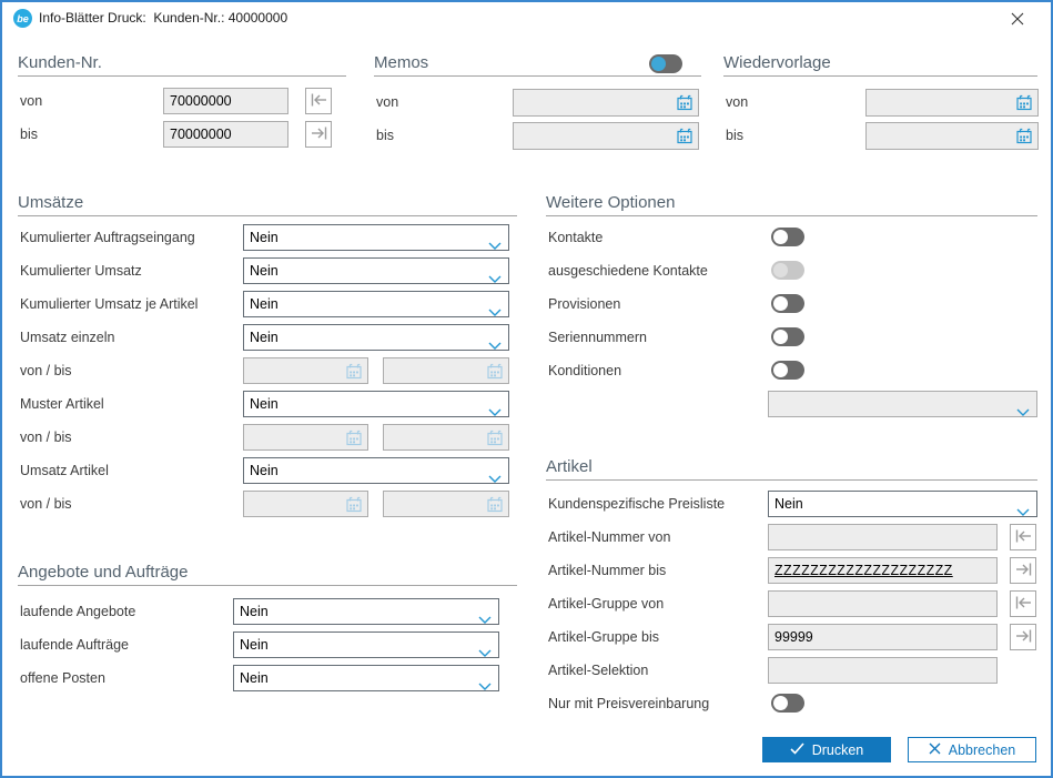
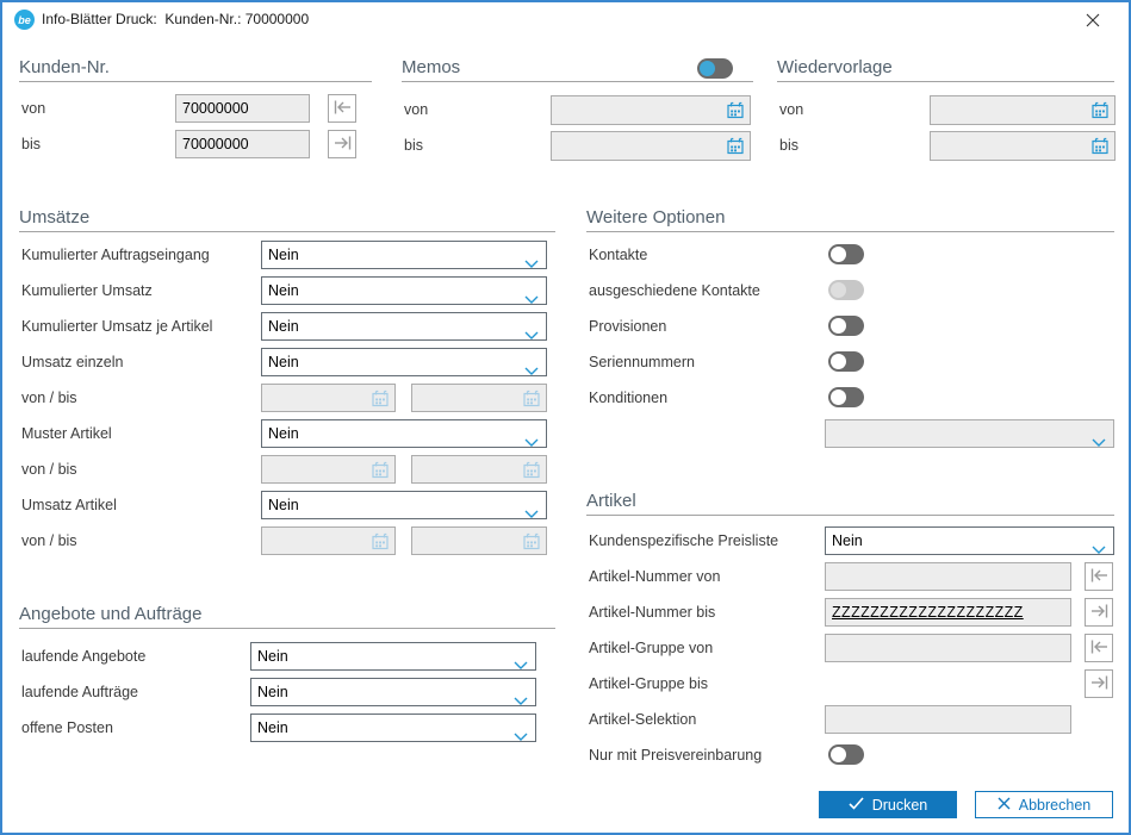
  be
- Info-Blätter Druck: Kunden-Nr.: 40000000
+ Info-Blätter Druck: Kunden-Nr.: 70000000
  Kunden-Nr.
  von
  70000000
  bis
  70000000
  Memos
  von
  bis
  Wiedervorlage
  von
  bis
  Umsätze
  Kumulierter Auftragseingang
  Nein
  Kumulierter Umsatz
  Nein
  Kumulierter Umsatz je Artikel
  Nein
  Umsatz einzeln
  Nein
  von / bis
  Muster Artikel
  Nein
  von / bis
  Umsatz Artikel
  Nein
  von / bis
  Angebote und Aufträge
  laufende Angebote
  Nein
  laufende Aufträge
  Nein
  offene Posten
  Nein
  Weitere Optionen
  Kontakte
  ausgeschiedene Kontakte
  Provisionen
  Seriennummern
  Konditionen
  Artikel
  Kundenspezifische Preisliste
  Nein
  Artikel-Nummer von
  Artikel-Nummer bis
  ZZZZZZZZZZZZZZZZZZZZ
  Artikel-Gruppe von
  Artikel-Gruppe bis
- 99999
  Artikel-Selektion
  Nur mit Preisvereinbarung
  Drucken
  Abbrechen
